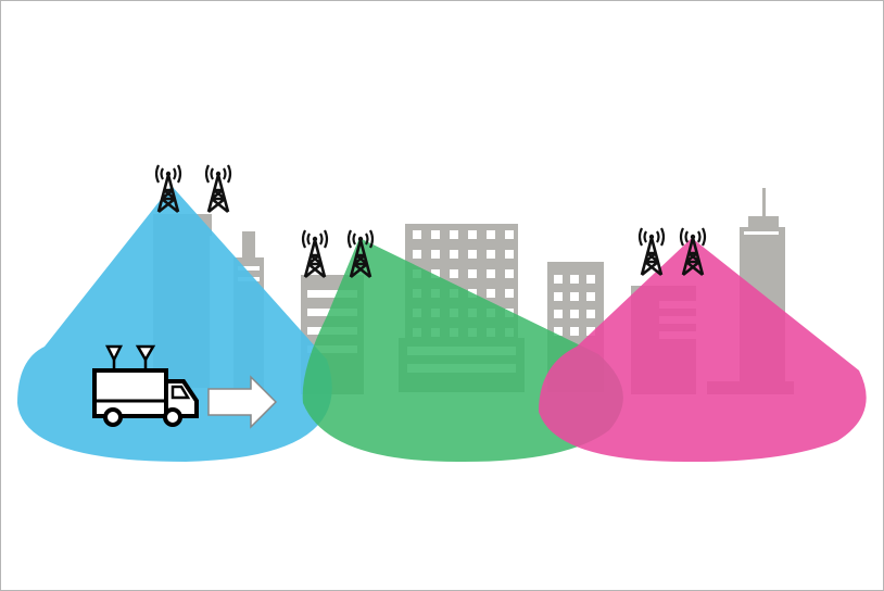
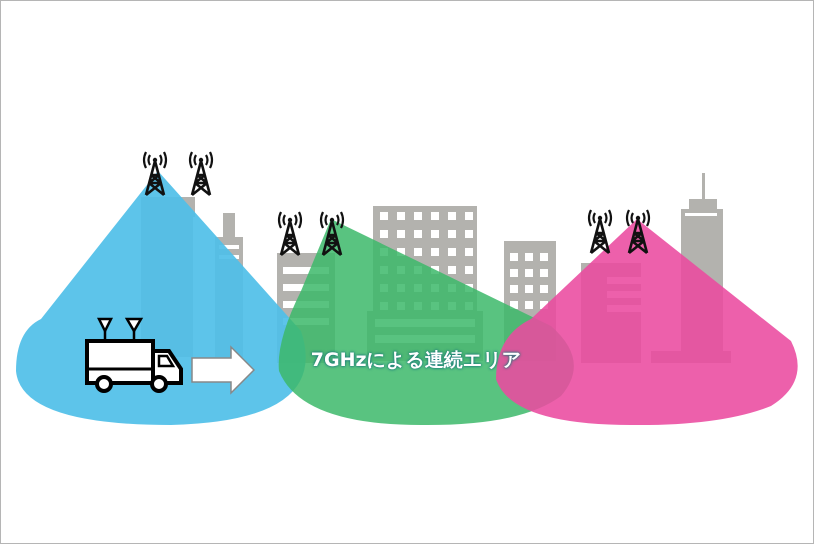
+ 7GHzによる連続エリア
